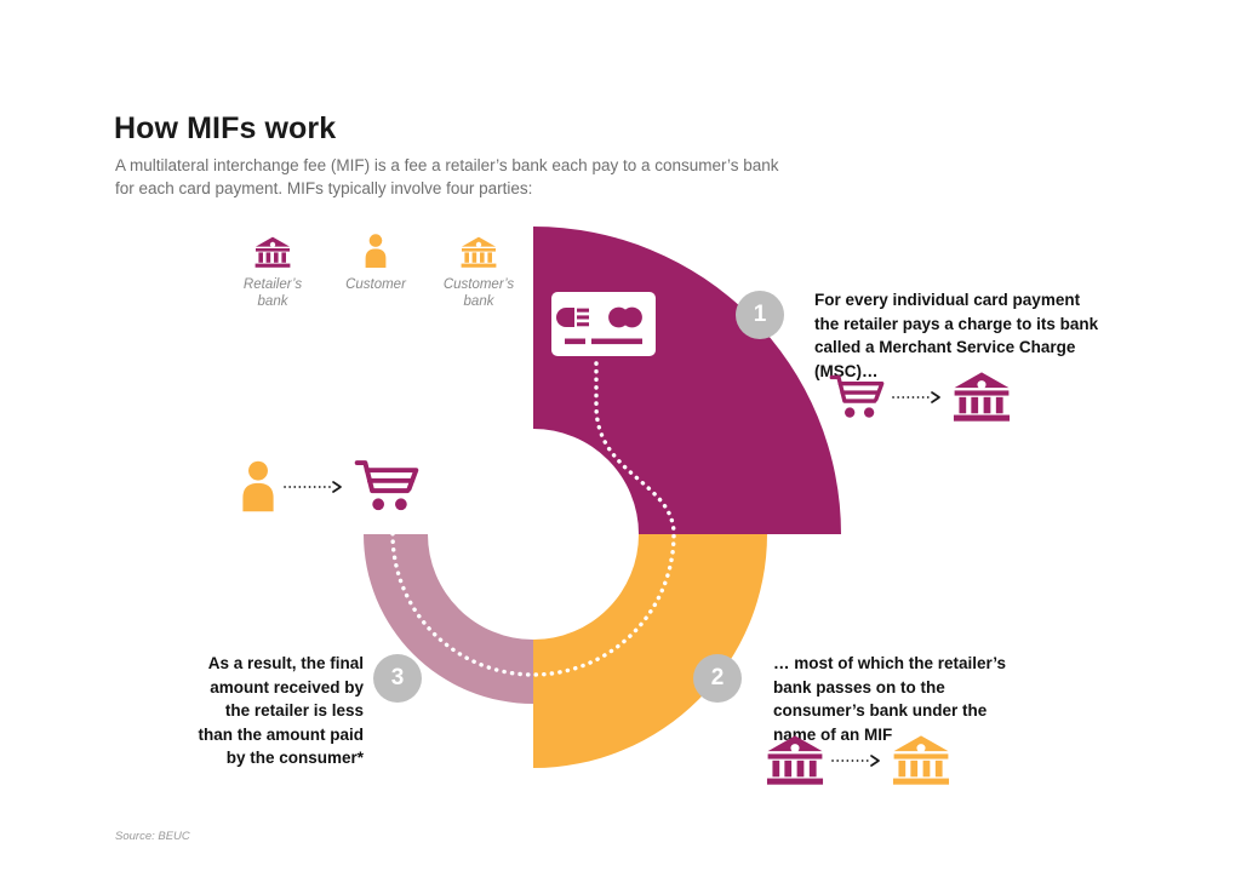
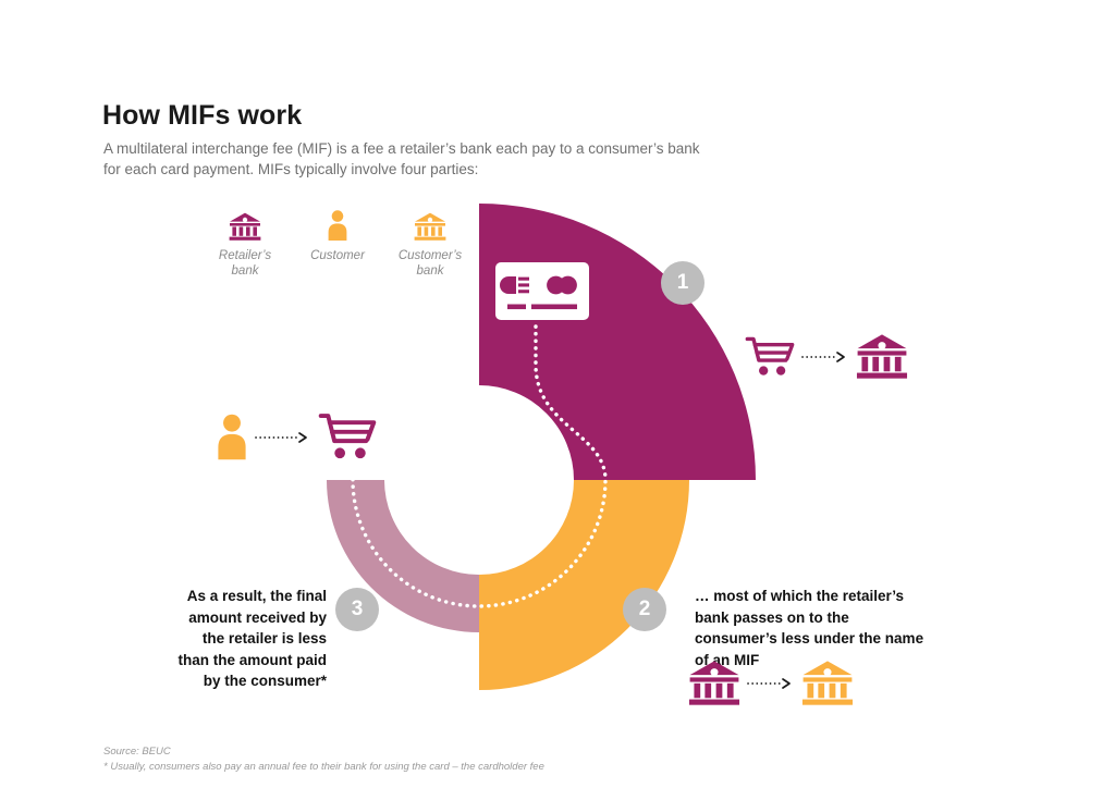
  How MIFs work
  A multilateral interchange fee (MIF) is a fee a retailer’s bank each pay to a consumer’s bank for each card payment. MIFs typically involve four parties:
  Retailer’s
  bank
  Customer
  Customer’s
  bank
  1
  2
  3
- For every individual card payment the retailer pays a charge to its bank called a Merchant Service Charge (MSC)…
- … most of which the retailer’s bank passes on to the consumer’s bank under the name of an MIF
+ … most of which the retailer’s bank passes on to the consumer’s less under the name of an MIF
  As a result, the final amount received by the retailer is less than the amount paid by the consumer*
  Source: BEUC
+ * Usually, consumers also pay an annual fee to their bank for using the card – the cardholder fee
